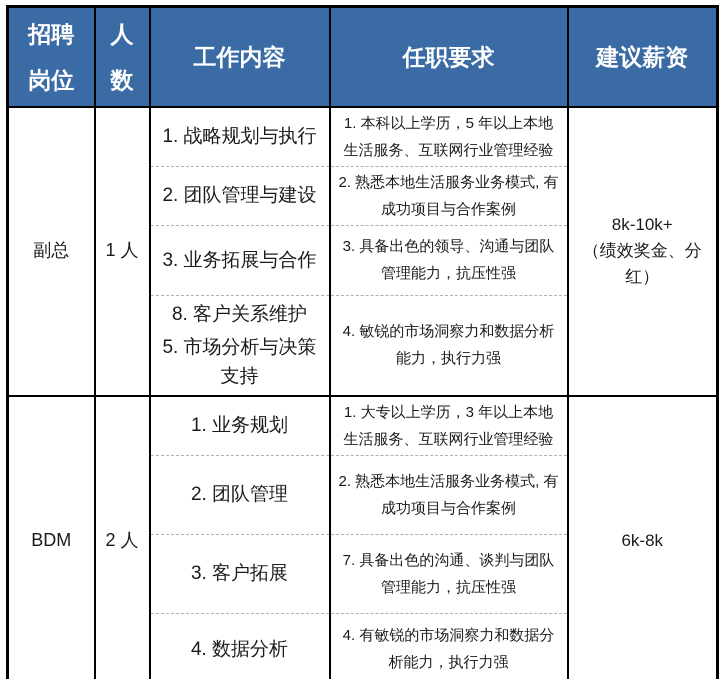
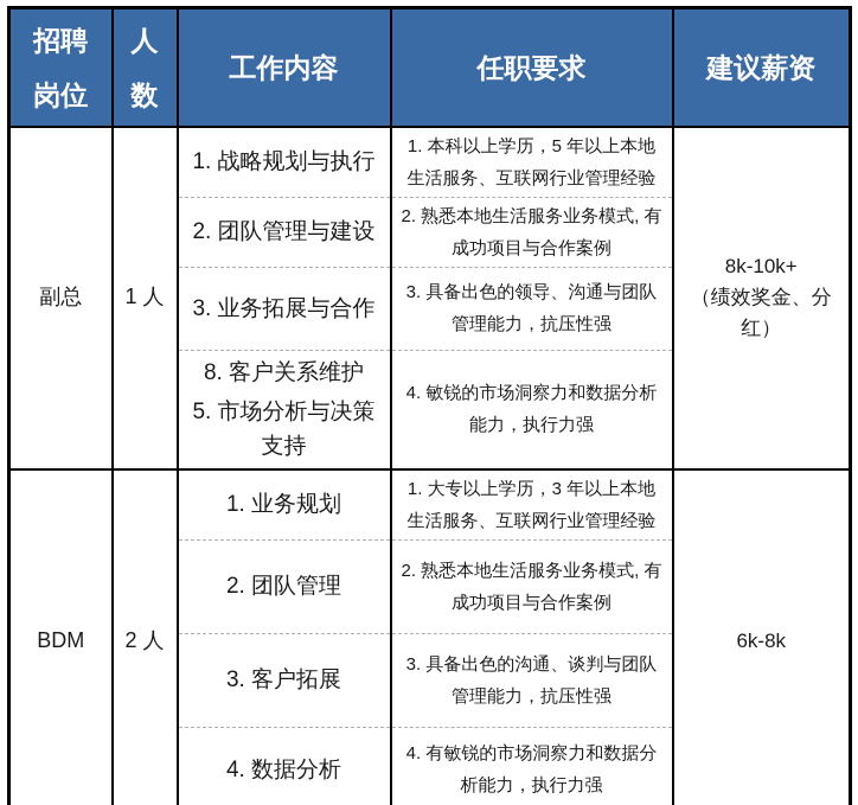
  招聘 岗位	人 数	工作内容	任职要求	建议薪资
  副总	1 人	1. 战略规划与执行	1. 本科以上学历，5 年以上本地生活服务、互联网行业管理经验	8k-10k+ （绩效奖金、分红）
  2. 团队管理与建设	2. 熟悉本地生活服务业务模式, 有成功项目与合作案例
  3. 业务拓展与合作	3. 具备出色的领导、沟通与团队管理能力，抗压性强
  8. 客户关系维护 5. 市场分析与决策支持	4. 敏锐的市场洞察力和数据分析能力，执行力强
  BDM	2 人	1. 业务规划	1. 大专以上学历，3 年以上本地生活服务、互联网行业管理经验	6k-8k
  2. 团队管理	2. 熟悉本地生活服务业务模式, 有成功项目与合作案例
- 3. 客户拓展	7. 具备出色的沟通、谈判与团队管理能力，抗压性强
+ 3. 客户拓展	3. 具备出色的沟通、谈判与团队管理能力，抗压性强
  4. 数据分析	4. 有敏锐的市场洞察力和数据分析能力，执行力强
